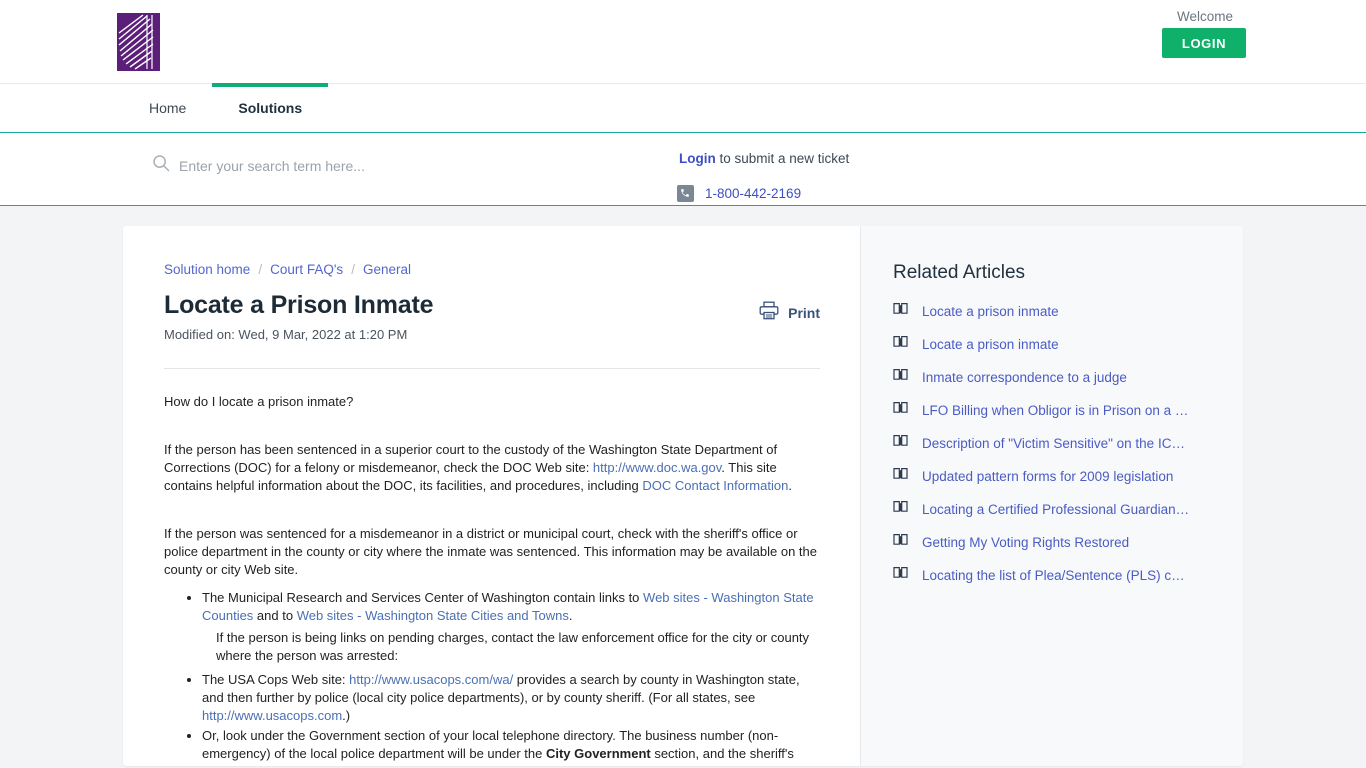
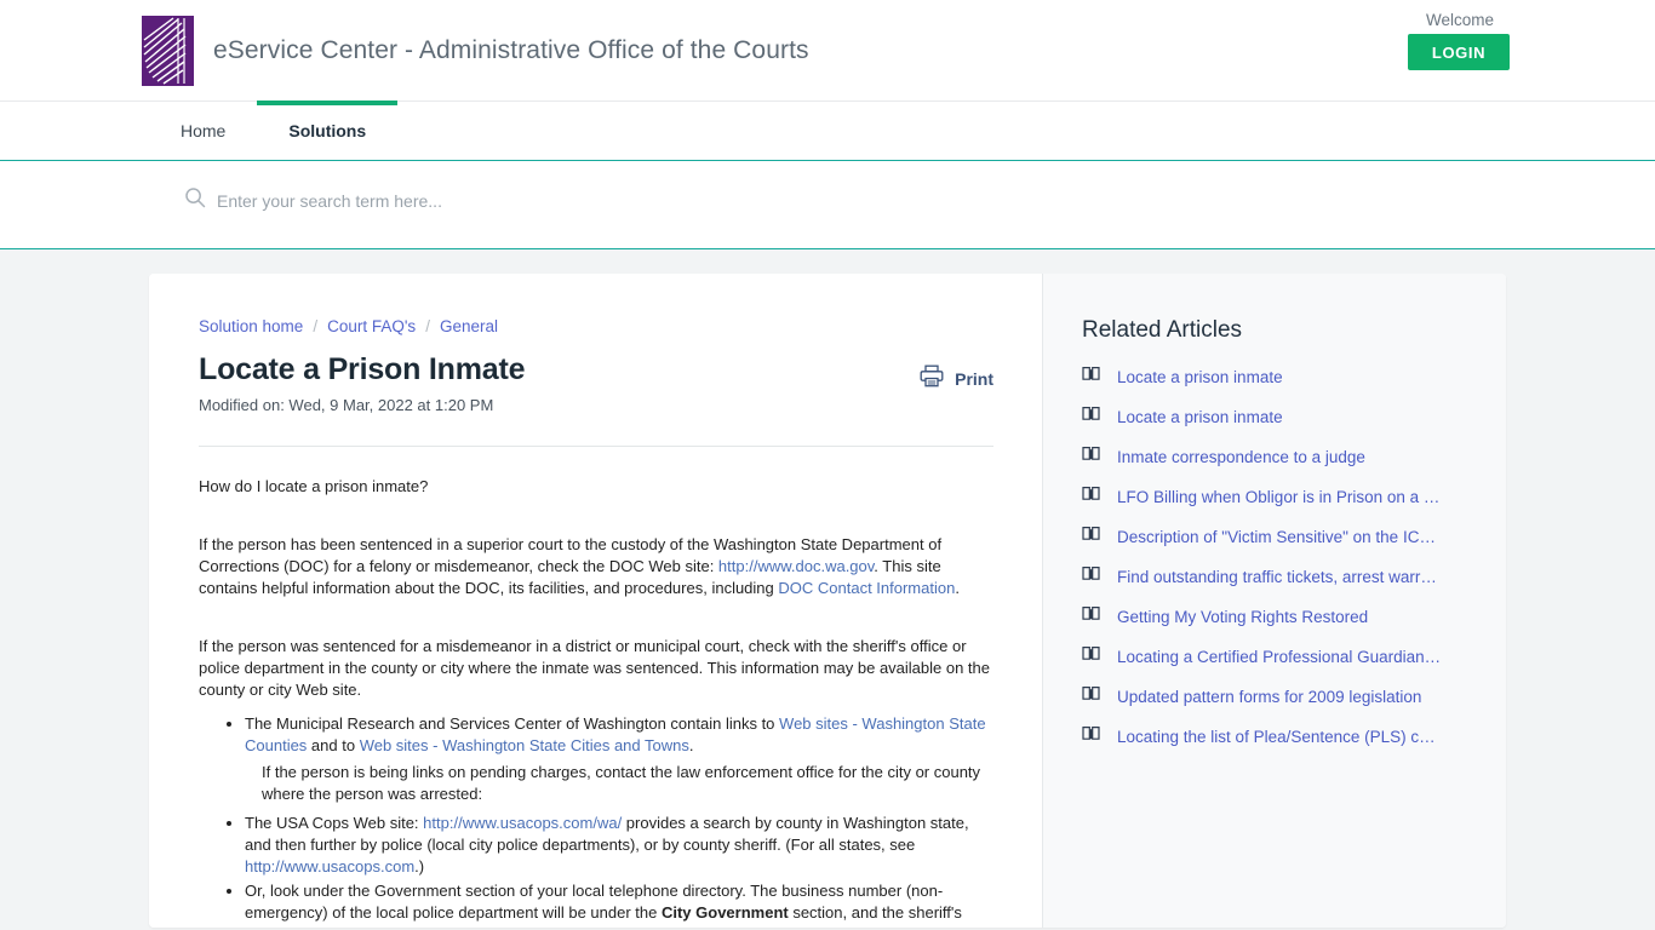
+ eService Center - Administrative Office of the Courts
  Welcome
  LOGIN
  Home
  Solutions
  Enter your search term here...
- Login to submit a new ticket
- 1-800-442-2169
  Solution home / Court FAQ's / General
  Locate a Prison Inmate
  Modified on: Wed, 9 Mar, 2022 at 1:20 PM
  Print
  How do I locate a prison inmate?
  If the person has been sentenced in a superior court to the custody of the Washington State Department of Corrections (DOC) for a felony or misdemeanor, check the DOC Web site: http://www.doc.wa.gov. This site contains helpful information about the DOC, its facilities, and procedures, including DOC Contact Information.
  If the person was sentenced for a misdemeanor in a district or municipal court, check with the sheriff's office or police department in the county or city where the inmate was sentenced. This information may be available on the county or city Web site.
  The Municipal Research and Services Center of Washington contain links to Web sites - Washington State Counties and to Web sites - Washington State Cities and Towns.
  If the person is being links on pending charges, contact the law enforcement office for the city or county where the person was arrested:
  The USA Cops Web site: http://www.usacops.com/wa/ provides a search by county in Washington state, and then further by police (local city police departments), or by county sheriff. (For all states, see http://www.usacops.com.)
  Or, look under the Government section of your local telephone directory. The business number (non-emergency) of the local police department will be under the City Government section, and the sheriff's
  Related Articles
  Locate a prison inmate
  Locate a prison inmate
  Inmate correspondence to a judge
  LFO Billing when Obligor is in Prison on a Di
  Description of "Victim Sensitive" on the ICA…
+ Find outstanding traffic tickets, arrest warra…
- Updated pattern forms for 2009 legislation
+ Getting My Voting Rights Restored
  Locating a Certified Professional Guardian (
- Getting My Voting Rights Restored
+ Updated pattern forms for 2009 legislation
  Locating the list of Plea/Sentence (PLS) code
